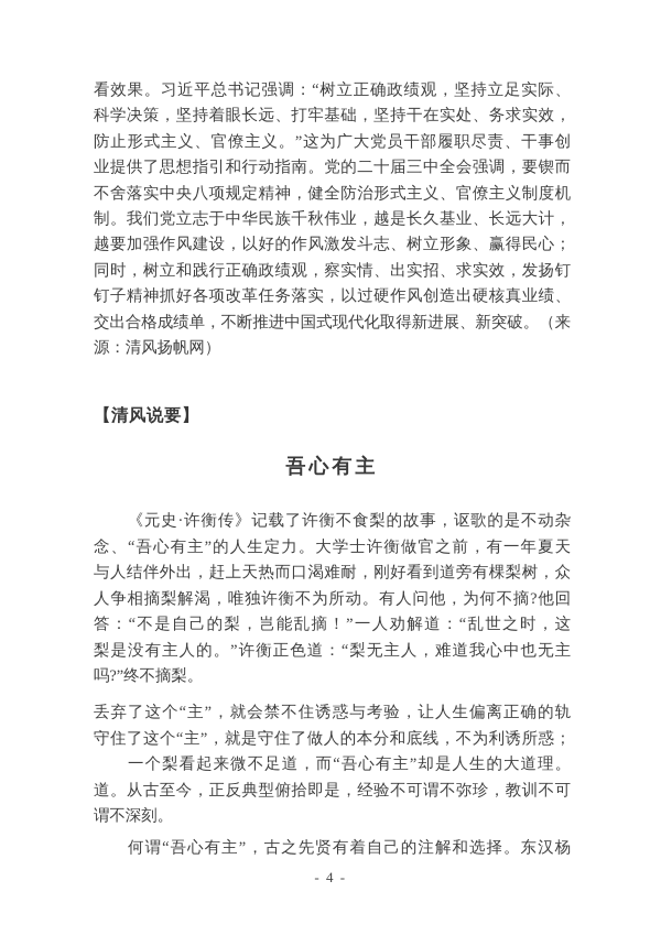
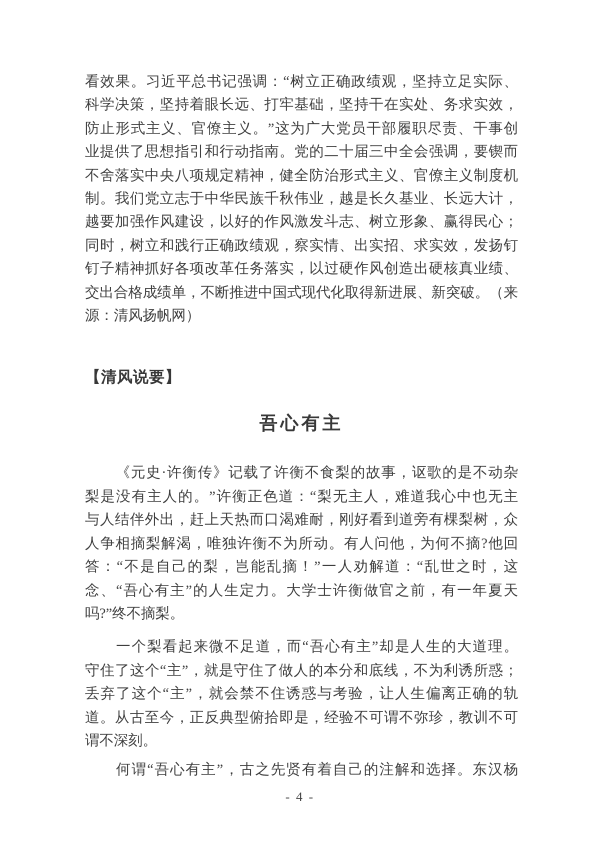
  看效果。习近平总书记强调：“树立正确政绩观，坚持立足实际、
  科学决策，坚持着眼长远、打牢基础，坚持干在实处、务求实效，
  防止形式主义、官僚主义。”这为广大党员干部履职尽责、干事创
  业提供了思想指引和行动指南。党的二十届三中全会强调，要锲而
  不舍落实中央八项规定精神，健全防治形式主义、官僚主义制度机
  制。我们党立志于中华民族千秋伟业，越是长久基业、长远大计，
  越要加强作风建设，以好的作风激发斗志、树立形象、赢得民心；
  同时，树立和践行正确政绩观，察实情、出实招、求实效，发扬钉
  钉子精神抓好各项改革任务落实，以过硬作风创造出硬核真业绩、
  交出合格成绩单，不断推进中国式现代化取得新进展、新突破。（来
  源：清风扬帆网）
  【清风说要】
  吾心有主
  《元史·许衡传》记载了许衡不食梨的故事，讴歌的是不动杂
- 念、“吾心有主”的人生定力。大学士许衡做官之前，有一年夏天
+ 梨是没有主人的。”许衡正色道：“梨无主人，难道我心中也无主
  与人结伴外出，赶上天热而口渴难耐，刚好看到道旁有棵梨树，众
  人争相摘梨解渴，唯独许衡不为所动。有人问他，为何不摘?他回
  答：“不是自己的梨，岂能乱摘！”一人劝解道：“乱世之时，这
- 梨是没有主人的。”许衡正色道：“梨无主人，难道我心中也无主
+ 念、“吾心有主”的人生定力。大学士许衡做官之前，有一年夏天
  吗?”终不摘梨。
- 丢弃了这个“主”，就会禁不住诱惑与考验，让人生偏离正确的轨
+ 一个梨看起来微不足道，而“吾心有主”却是人生的大道理。
  守住了这个“主”，就是守住了做人的本分和底线，不为利诱所惑；
- 一个梨看起来微不足道，而“吾心有主”却是人生的大道理。
+ 丢弃了这个“主”，就会禁不住诱惑与考验，让人生偏离正确的轨
  道。从古至今，正反典型俯拾即是，经验不可谓不弥珍，教训不可
  谓不深刻。
  何谓“吾心有主”，古之先贤有着自己的注解和选择。东汉杨
  - 4 -
